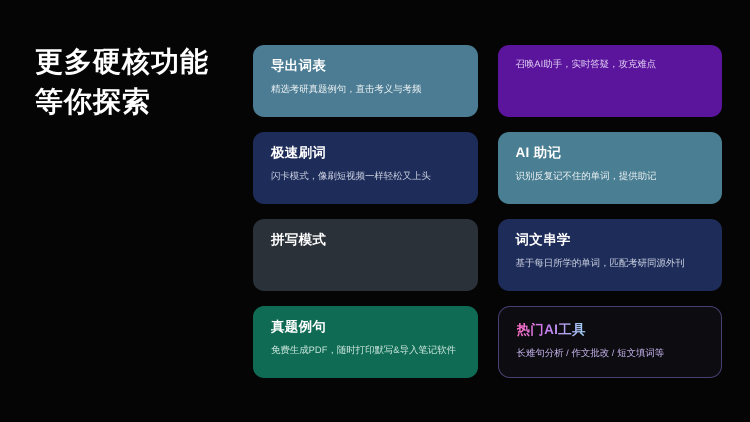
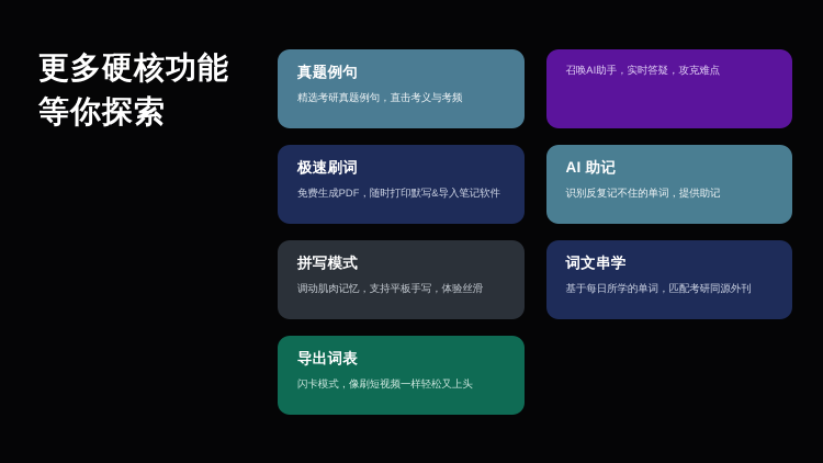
  更多硬核功能
  等你探索
- 导出词表
+ 真题例句
  精选考研真题例句，直击考义与考频
  极速刷词
- 闪卡模式，像刷短视频一样轻松又上头
+ 免费生成PDF，随时打印默写&导入笔记软件
  拼写模式
+ 调动肌肉记忆，支持平板手写，体验丝滑
- 真题例句
+ 导出词表
- 免费生成PDF，随时打印默写&导入笔记软件
+ 闪卡模式，像刷短视频一样轻松又上头
  召唤AI助手，实时答疑，攻克难点
  AI 助记
  识别反复记不住的单词，提供助记
  词文串学
  基于每日所学的单词，匹配考研同源外刊
- 热门AI工具
- 长难句分析 / 作文批改 / 短文填词等
